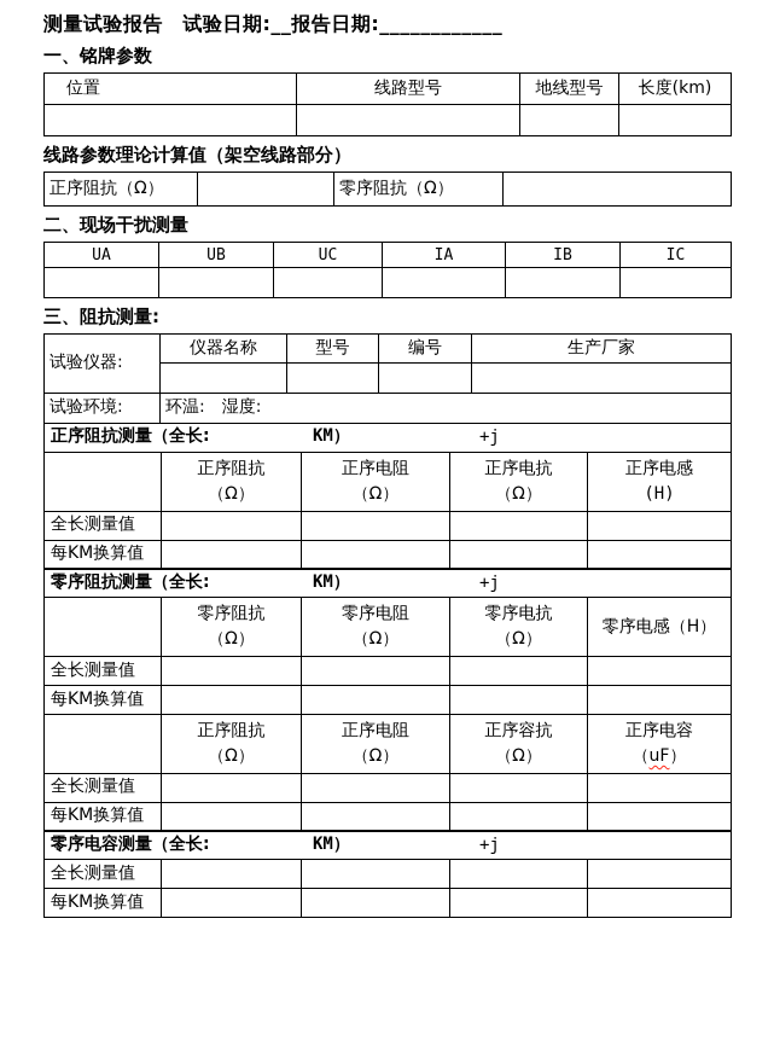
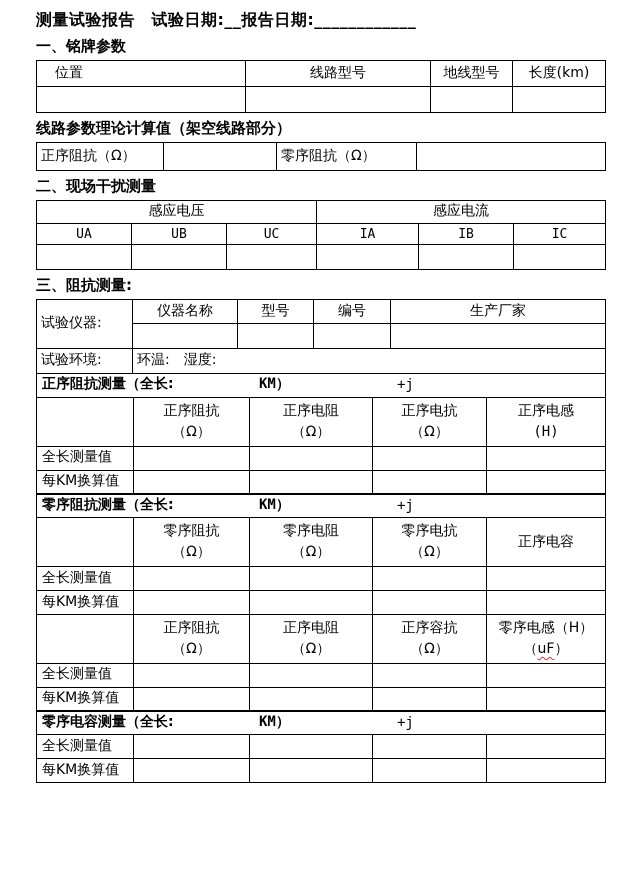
  测量试验报告 试验日期:__报告日期:____________
  一、铭牌参数
  位置	线路型号	地线型号	长度(km)
  线路参数理论计算值（架空线路部分）
  正序阻抗（Ω）		零序阻抗（Ω）
  二、现场干扰测量
+ 感应电压	感应电流
  UA	UB	UC	IA	IB	IC
  三、阻抗测量:
  试验仪器:	仪器名称	型号	编号	生产厂家
  试验环境:	环温: 湿度:
  正序阻抗测量（全长: KM） +j
  	正序阻抗（Ω）	正序电阻（Ω）	正序电抗（Ω）	正序电感(H)
  全长测量值
  每KM换算值
  零序阻抗测量（全长: KM） +j
- 	零序阻抗（Ω）	零序电阻（Ω）	零序电抗（Ω）	零序电感（H）
+ 	零序阻抗（Ω）	零序电阻（Ω）	零序电抗（Ω）	正序电容
  全长测量值
  每KM换算值
- 	正序阻抗（Ω）	正序电阻（Ω）	正序容抗（Ω）	正序电容 （uF）
+ 	正序阻抗（Ω）	正序电阻（Ω）	正序容抗（Ω）	零序电感（H） （uF）
  全长测量值
  每KM换算值
  零序电容测量（全长: KM） +j
  全长测量值
  每KM换算值
